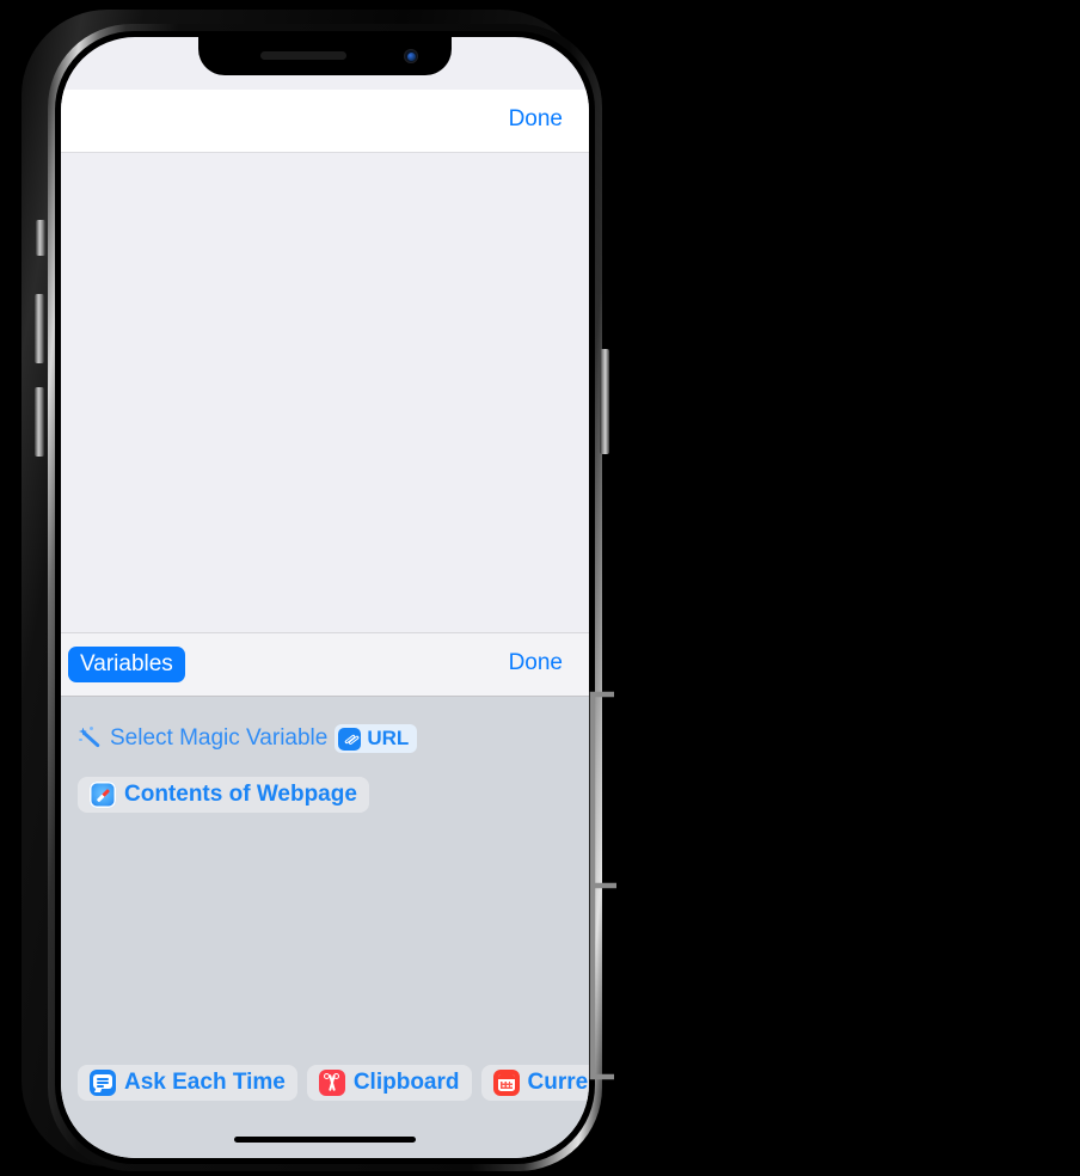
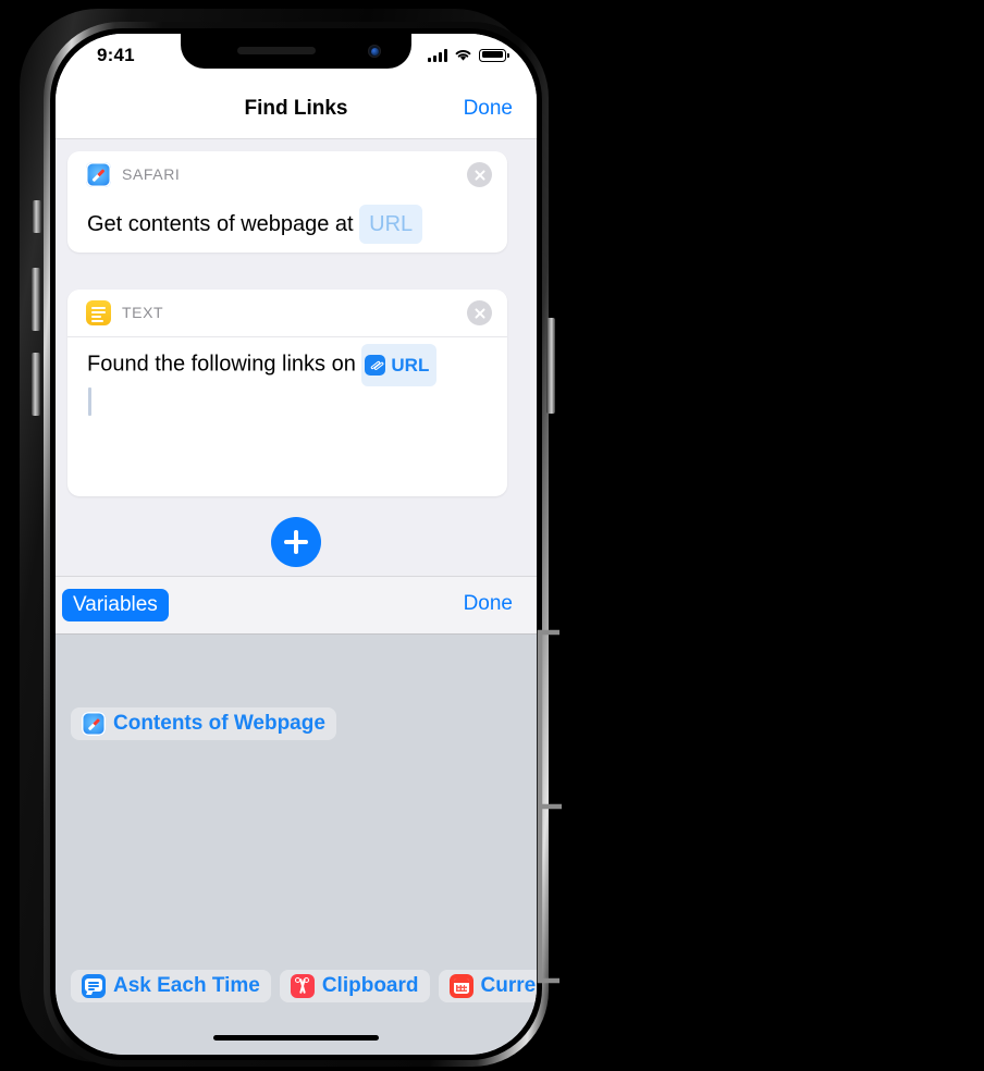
+ 9:41
+ Find Links
  Done
+ SAFARI
+ Get contents of webpage at URL
+ TEXT
+ Found the following links on URL
  Variables
  Done
- Select Magic Variable
- URL
  Contents of Webpage
  Ask Each Time
  Clipboard
  Curre
